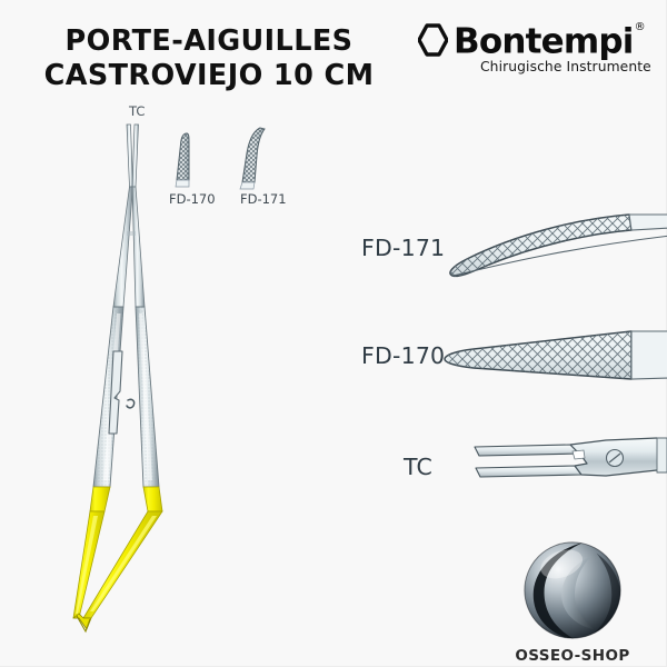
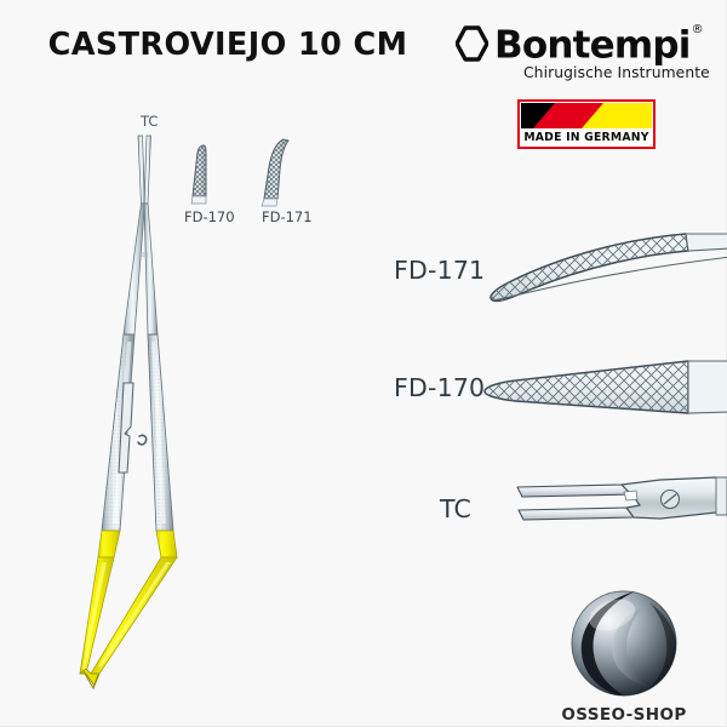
- PORTE-AIGUILLES
  CASTROVIEJO 10 CM
  Bontempi®
  Chirugische Instrumente
+ MADE IN GERMANY
  TC
  FD-170
  FD-171
  FD-171
  FD-170
  TC
  OSSEO-SHOP
